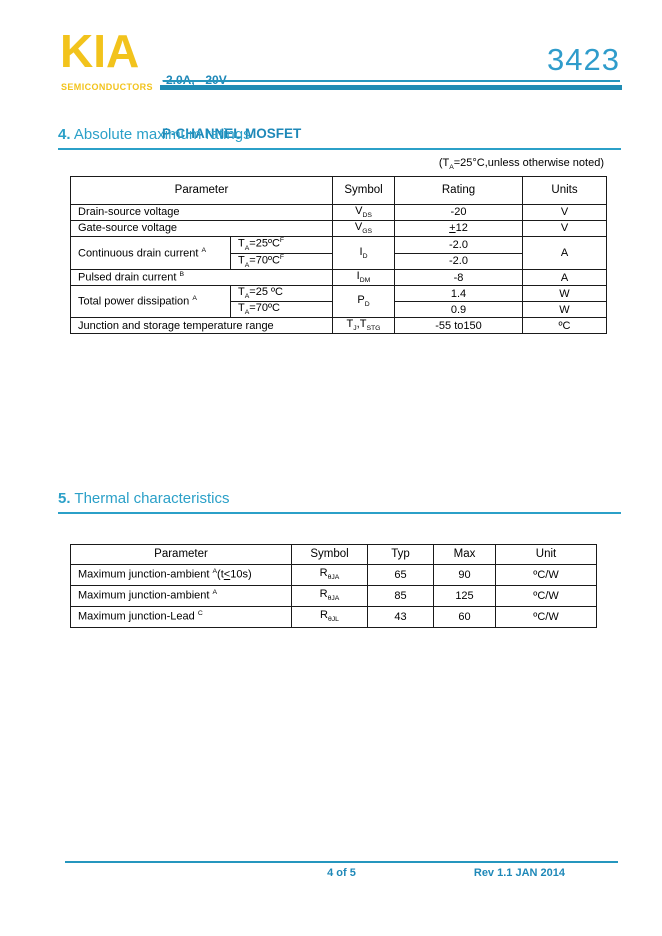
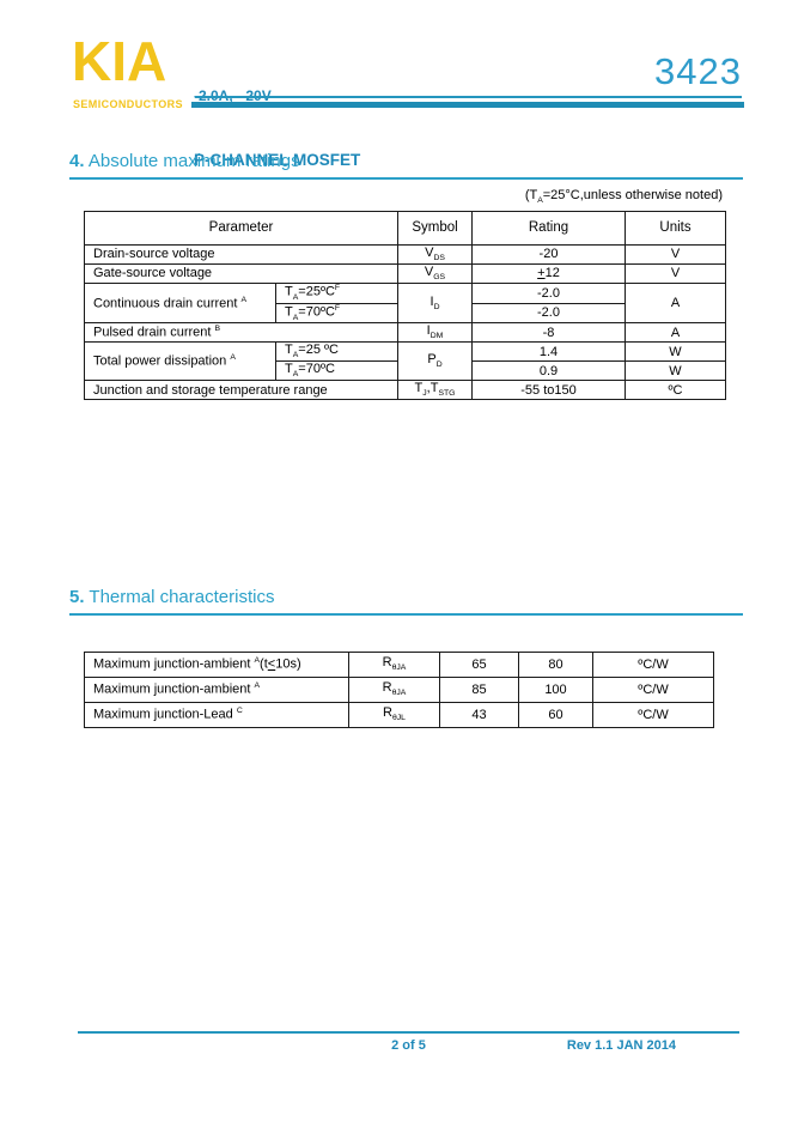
  KIA
  SEMICONDUCTORS
  P-CHANNEL MOSFET
  3423
  4. Absolute maximum ratings
  (T =25°C,unless otherwise noted)
  Parameter	Symbol	Rating	Units
  Drain-source voltage	V	-20	V
  Gate-source voltage	V	+12	V
  Continuous drain current	T =25ºC	I	-2.0	A
  T =70ºC	-2.0
  Pulsed drain current	I	-8	A
  Total power dissipation	T =25 ºC	P	1.4	W
  T =70ºC	0.9	W
  Junction and storage temperature range	T ,T	-55 to150	ºC
  5. Thermal characteristics
- Parameter	Symbol	Typ	Max	Unit
- Maximum junction-ambient (t<10s)	R	65	90	ºC/W
+ Maximum junction-ambient (t<10s)	R	65	80	ºC/W
- Maximum junction-ambient	R	85	125	ºC/W
+ Maximum junction-ambient	R	85	100	ºC/W
  Maximum junction-Lead	R	43	60	ºC/W
- 4 of 5
+ 2 of 5
  Rev 1.1 JAN 2014
